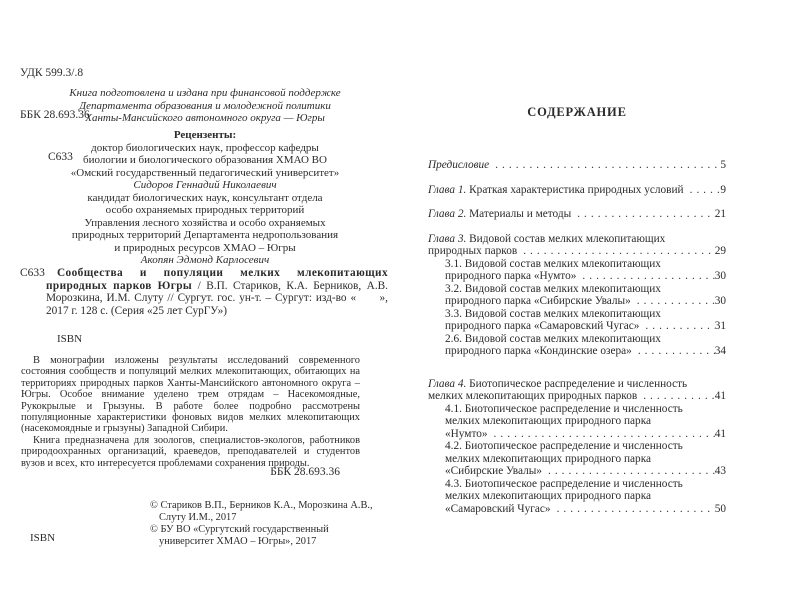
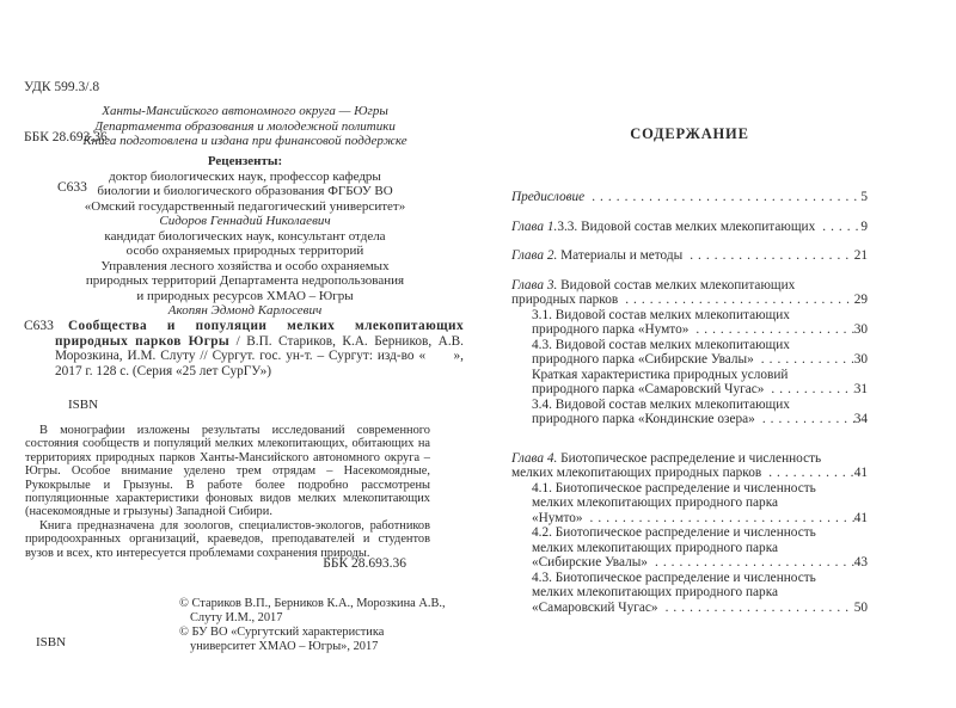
  УДК 599.3/.8
  ББК 28.693.36
  С633
- Книга подготовлена и издана при финансовой поддержке
+ Ханты-Мансийского автономного округа — Югры
  Департамента образования и молодежной политики
- Ханты-Мансийского автономного округа — Югры
+ Книга подготовлена и издана при финансовой поддержке
  Рецензенты:
  доктор биологических наук, профессор кафедры
- биологии и биологического образования ХМАО ВО
+ биологии и биологического образования ФГБОУ ВО
  «Омский государственный педагогический университет»
  Сидоров Геннадий Николаевич
  кандидат биологических наук, консультант отдела
  особо охраняемых природных территорий
  Управления лесного хозяйства и особо охраняемых
  природных территорий Департамента недропользования
  и природных ресурсов ХМАО – Югры
  Акопян Эдмонд Карлосевич
  С633
  Сообщества и популяции мелких млекопитающих природных парков Югры / В.П. Стариков, К.А. Берников, А.В. Морозкина, И.М. Слуту // Сургут. гос. ун-т. – Сургут: изд-во « », 2017 г. 128 с. (Серия «25 лет СурГУ»)
  ISBN
  В монографии изложены результаты исследований современного состояния сообществ и популяций мелких млекопитающих, обитающих на территориях природных парков Ханты-Мансийского автономного округа – Югры. Особое внимание уделено трем отрядам – Насекомоядные, Рукокрылые и Грызуны. В работе более подробно рассмотрены популяционные характеристики фоновых видов мелких млекопитающих (насекомоядные и грызуны) Западной Сибири.
  Книга предназначена для зоологов, специалистов-экологов, работников природоохранных организаций, краеведов, преподавателей и студентов вузов и всех, кто интересуется проблемами сохранения природы.
  ББК 28.693.36
  © Стариков В.П., Берников К.А., Морозкина А.В.,
  Слуту И.М., 2017
- © БУ ВО «Сургутский государственный
+ © БУ ВО «Сургутский характеристика
  университет ХМАО – Югры», 2017
  ISBN
  СОДЕРЖАНИЕ
  Предисловие
  5
- Глава 1. Краткая характеристика природных условий
+ Глава 1.3.3. Видовой состав мелких млекопитающих
  9
  Глава 2. Материалы и методы
  21
  Глава 3. Видовой состав мелких млекопитающих
  природных парков
  29
  3.1. Видовой состав мелких млекопитающих
  природного парка «Нумто»
  30
- 3.2. Видовой состав мелких млекопитающих
+ 4.3. Видовой состав мелких млекопитающих
  природного парка «Сибирские Увалы»
  30
- 3.3. Видовой состав мелких млекопитающих
+ Краткая характеристика природных условий
  природного парка «Самаровский Чугас»
  31
- 2.6. Видовой состав мелких млекопитающих
+ 3.4. Видовой состав мелких млекопитающих
  природного парка «Кондинские озера»
  34
  Глава 4. Биотопическое распределение и численность
  мелких млекопитающих природных парков
  41
  4.1. Биотопическое распределение и численность
  мелких млекопитающих природного парка
  «Нумто»
  41
  4.2. Биотопическое распределение и численность
  мелких млекопитающих природного парка
  «Сибирские Увалы»
  43
  4.3. Биотопическое распределение и численность
  мелких млекопитающих природного парка
  «Самаровский Чугас»
  50
